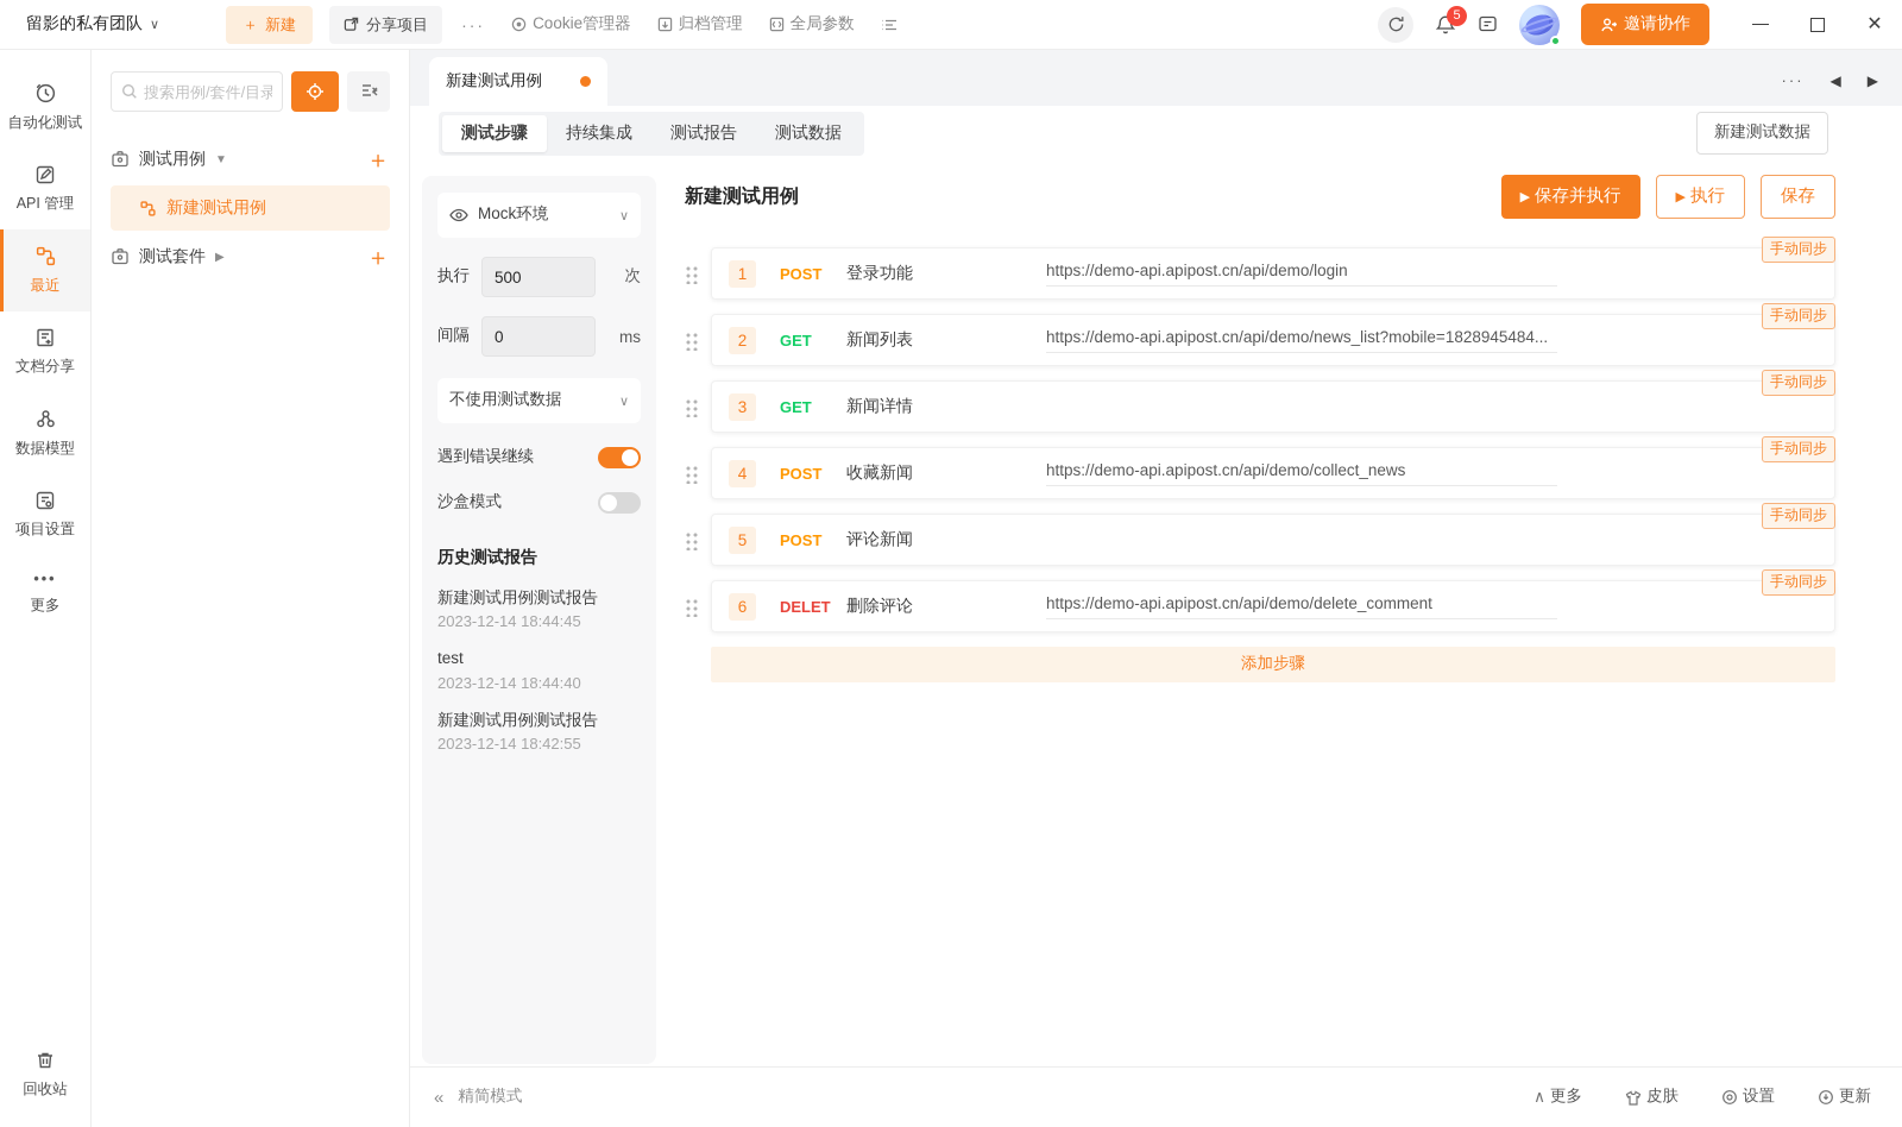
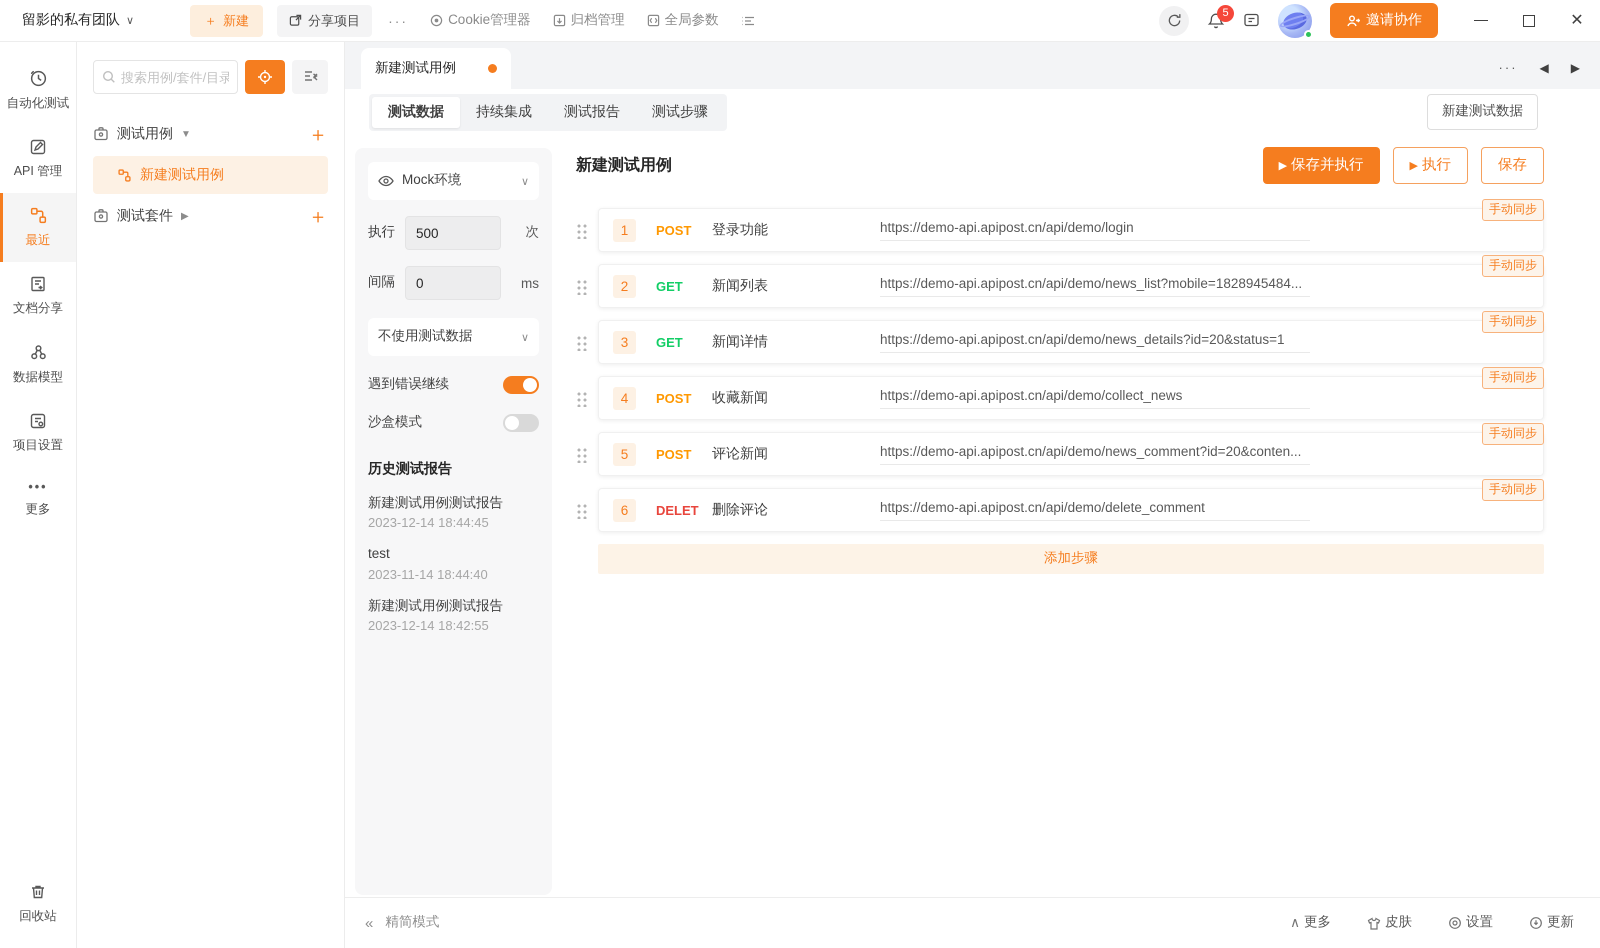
  留影的私有团队
  ∨
  ＋
  新建
  分享项目
  ···
  Cookie管理器
  归档管理
  全局参数
  5
  邀请协作
  ✕
  自动化测试
  API 管理
  最近
  文档分享
  数据模型
  项目设置
  •••
  更多
  回收站
  搜索用例/套件/目录
  测试用例
  ▼
  ＋
  新建测试用例
  测试套件
  ▶
  ＋
  新建测试用例
  ···
  ◀
  ▶
- 测试步骤
+ 测试数据
  持续集成
  测试报告
- 测试数据
+ 测试步骤
  新建测试数据
  Mock环境
  ∨
  执行
  500
  次
  间隔
  0
  ms
  不使用测试数据
  ∨
  遇到错误继续
  沙盒模式
  历史测试报告
  新建测试用例测试报告
  2023-12-14 18:44:45
  test
- 2023-12-14 18:44:40
+ 2023-11-14 18:44:40
  新建测试用例测试报告
  2023-12-14 18:42:55
  新建测试用例
  ▶
  保存并执行
  ▶
  执行
  保存
  1
  POST
  登录功能
  https://demo-api.apipost.cn/api/demo/login
  手动同步
  2
  GET
  新闻列表
  https://demo-api.apipost.cn/api/demo/news_list?mobile=1828945484...
  手动同步
  3
  GET
  新闻详情
+ https://demo-api.apipost.cn/api/demo/news_details?id=20&status=1
  手动同步
  4
  POST
  收藏新闻
  https://demo-api.apipost.cn/api/demo/collect_news
  手动同步
  5
  POST
  评论新闻
+ https://demo-api.apipost.cn/api/demo/news_comment?id=20&conten...
  手动同步
  6
  DELET
  删除评论
  https://demo-api.apipost.cn/api/demo/delete_comment
  手动同步
  添加步骤
  «
  精简模式
  ∧
  更多
  皮肤
  设置
  更新
